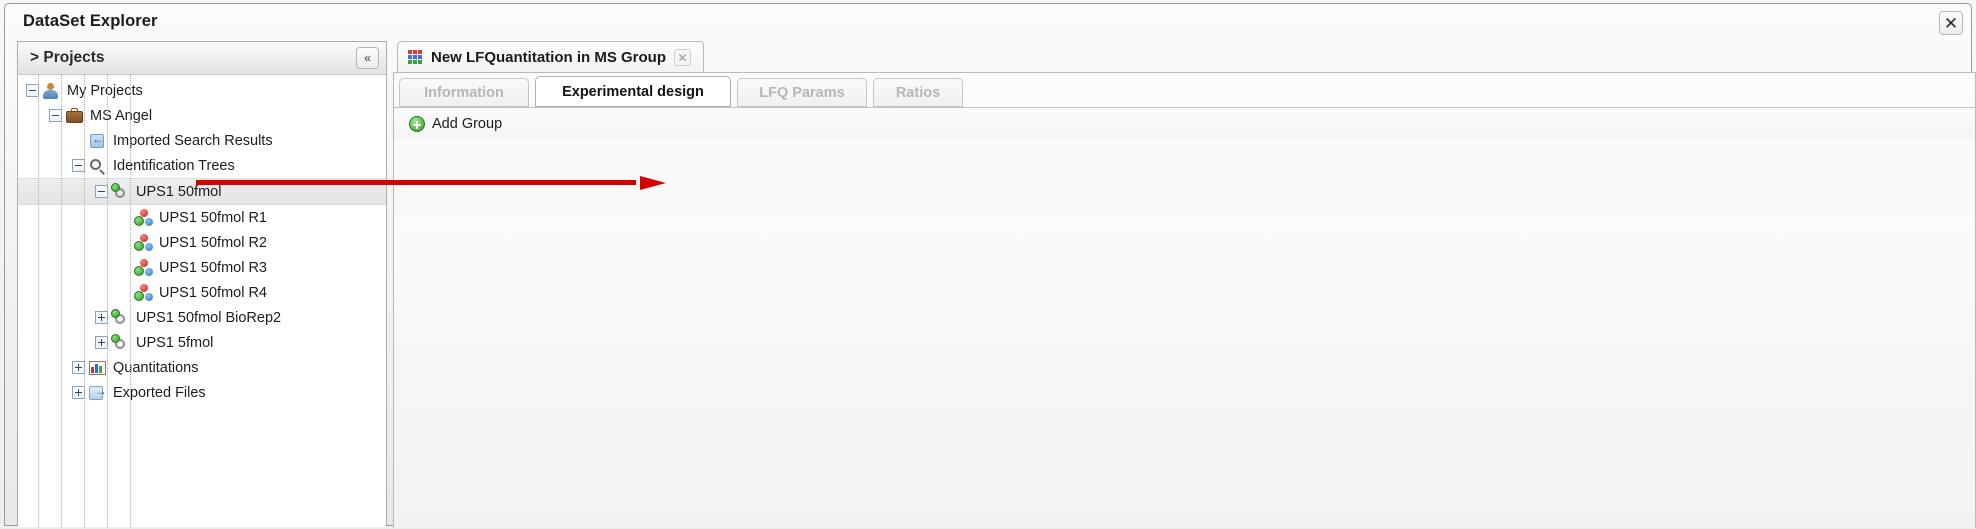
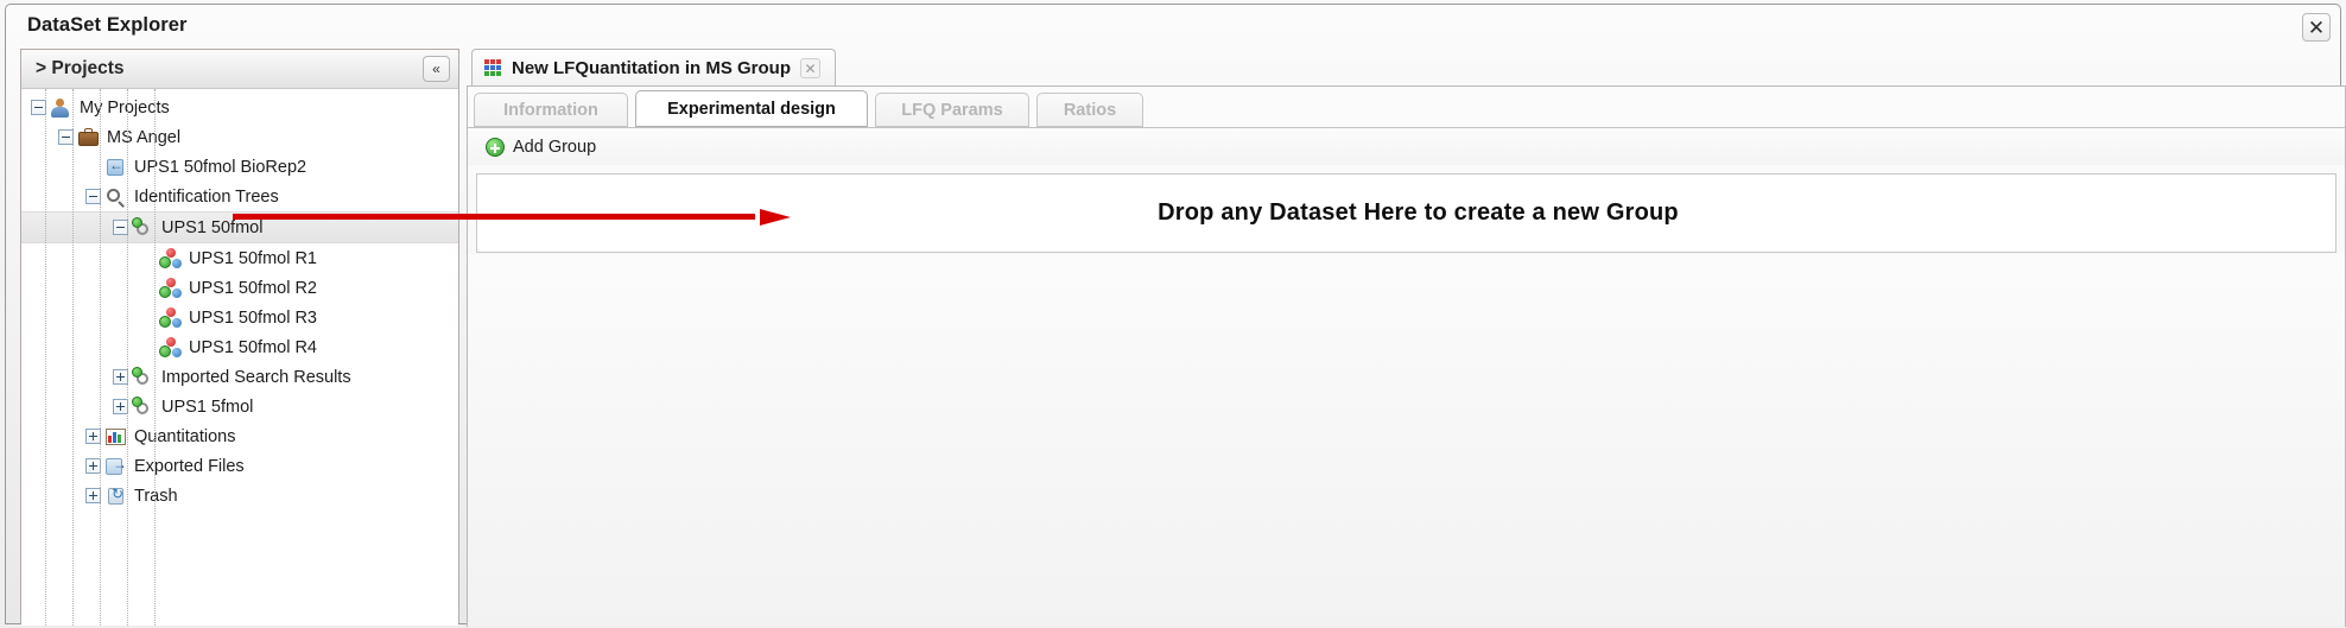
  DataSet Explorer
  ✕
  > Projects
  «
  My Projects
  MS Angel
- Imported Search Results
+ UPS1 50fmol BioRep2
  Identification Trees
  UPS1 50fmol
  UPS1 50fmol R1
  UPS1 50fmol R2
  UPS1 50fmol R3
  UPS1 50fmol R4
- UPS1 50fmol BioRep2
+ Imported Search Results
  UPS1 5fmol
  Quantitations
  Exported Files
+ Trash
  New LFQuantitation in MS Group
  ✕
  Information
  Experimental design
  LFQ Params
  Ratios
  Add Group
+ Drop any Dataset Here to create a new Group
